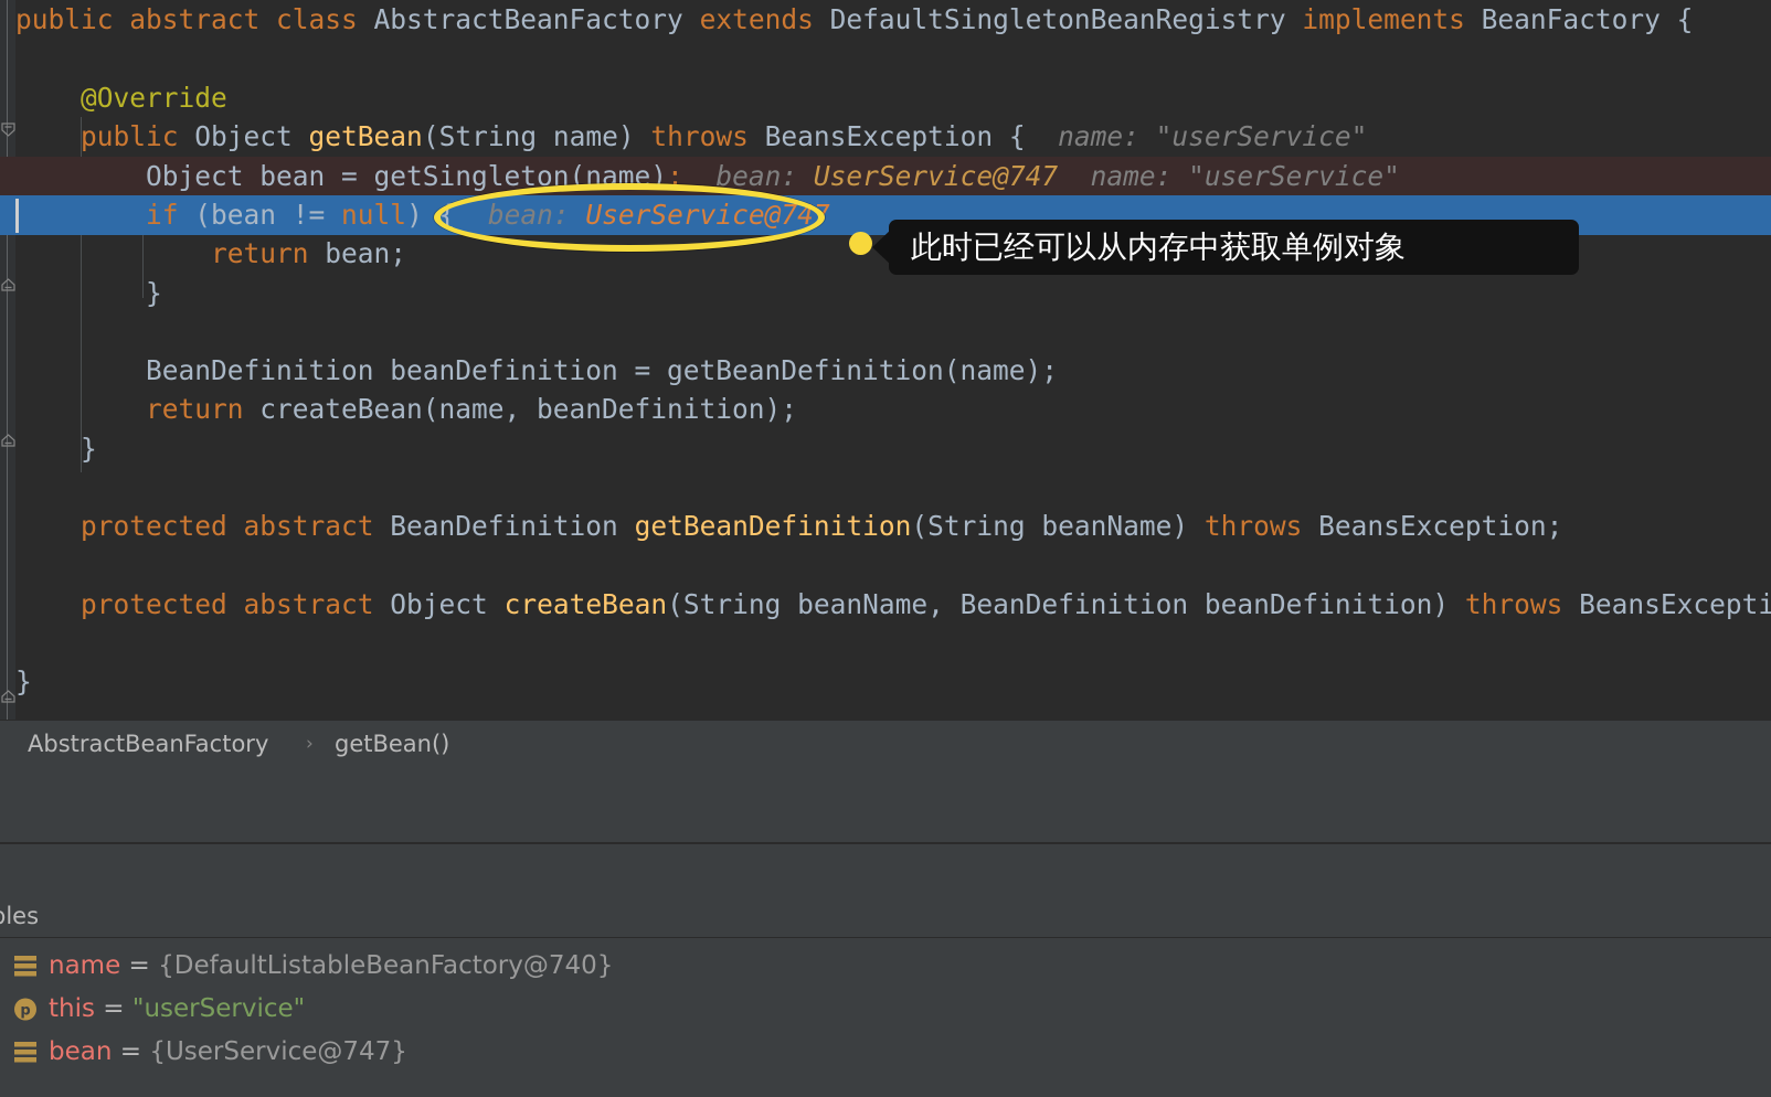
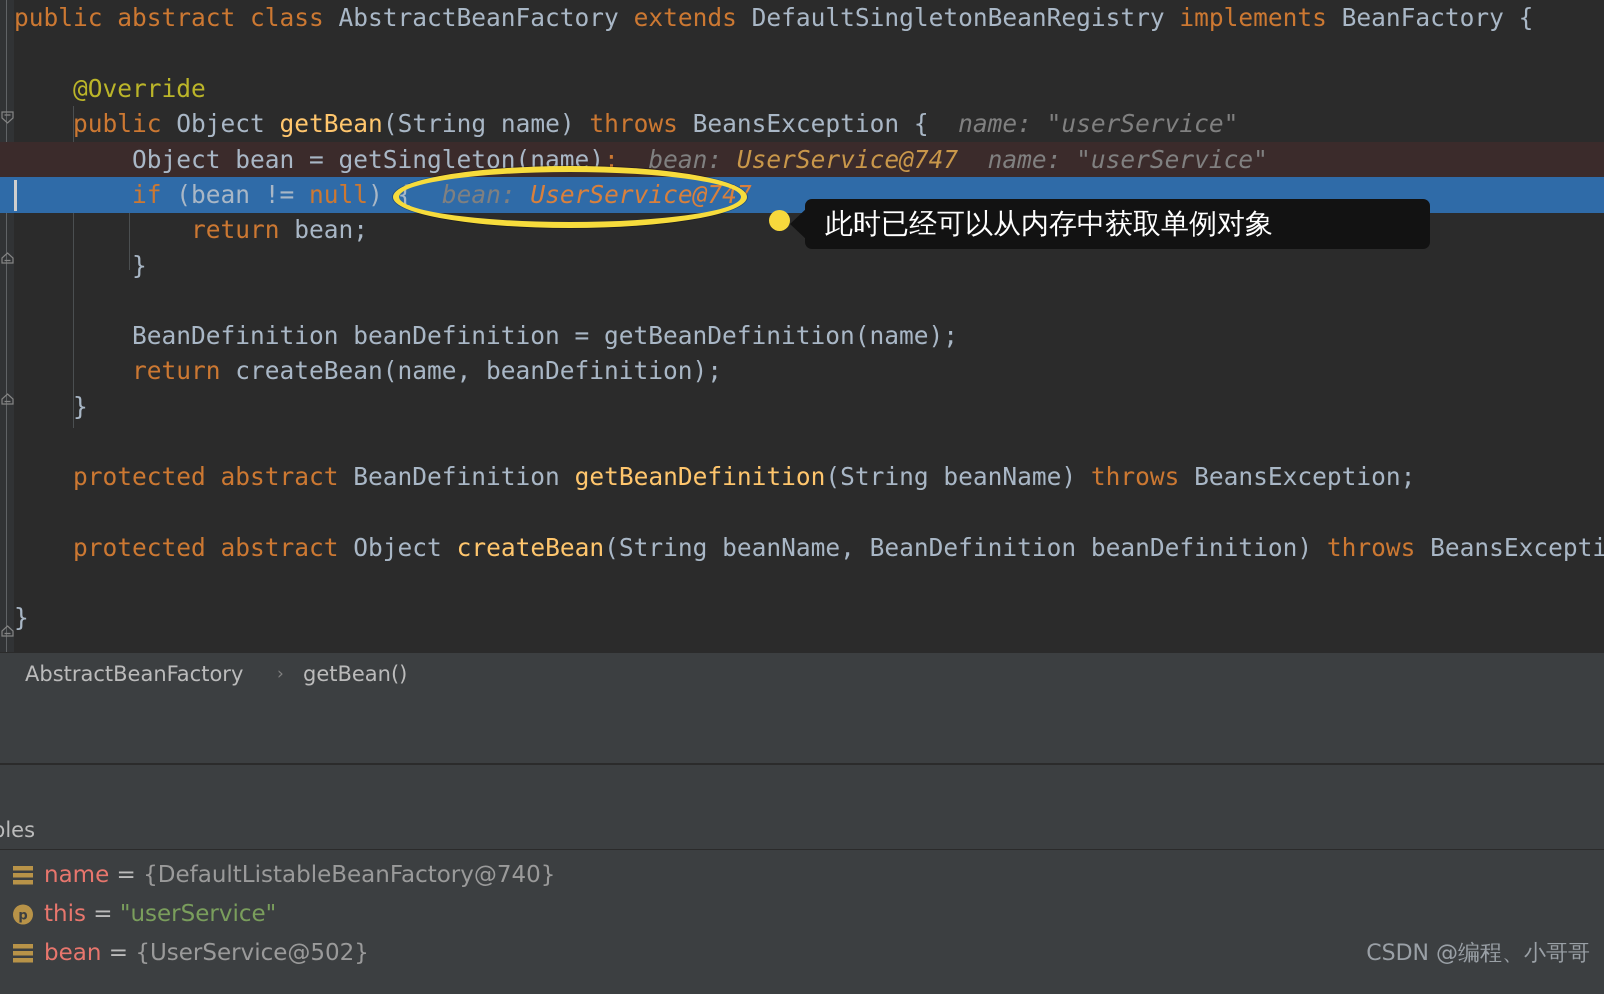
  public abstract class AbstractBeanFactory extends DefaultSingletonBeanRegistry implements BeanFactory {
  @Override
  public Object getBean(String name) throws BeansException { name: "userService"
  Object bean = getSingleton(name); bean: UserService@747 name: "userService"
  if (bean != null) { bean: UserService@747
  return bean;
  }
  BeanDefinition beanDefinition = getBeanDefinition(name);
  return createBean(name, beanDefinition);
  }
  protected abstract BeanDefinition getBeanDefinition(String beanName) throws BeansException;
  protected abstract Object createBean(String beanName, BeanDefinition beanDefinition) throws BeansExcepti
  }
  此时已经可以从内存中获取单例对象
  AbstractBeanFactory
  ›
  getBean()
  les
  name = {DefaultListableBeanFactory@740}
  p
  this = "userService"
- bean = {UserService@747}
+ bean = {UserService@502}
+ CSDN @编程、小哥哥
